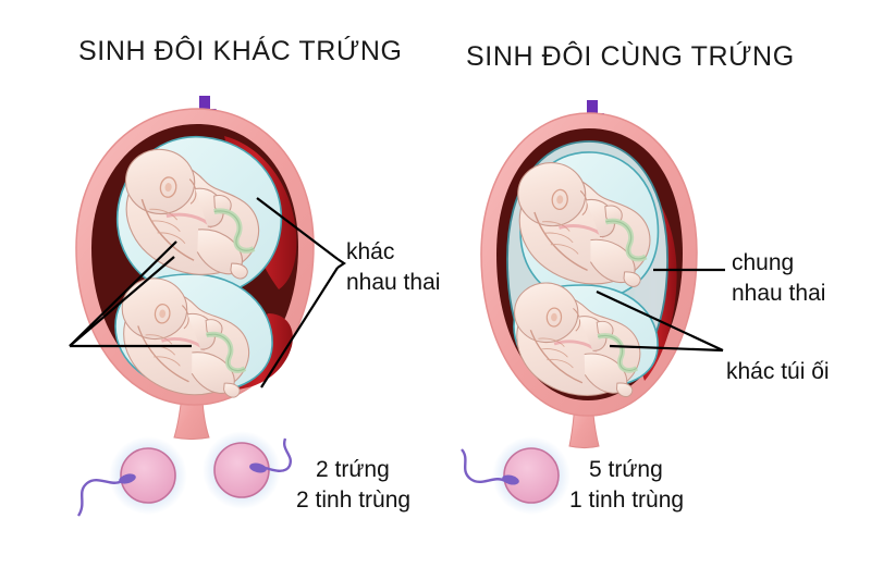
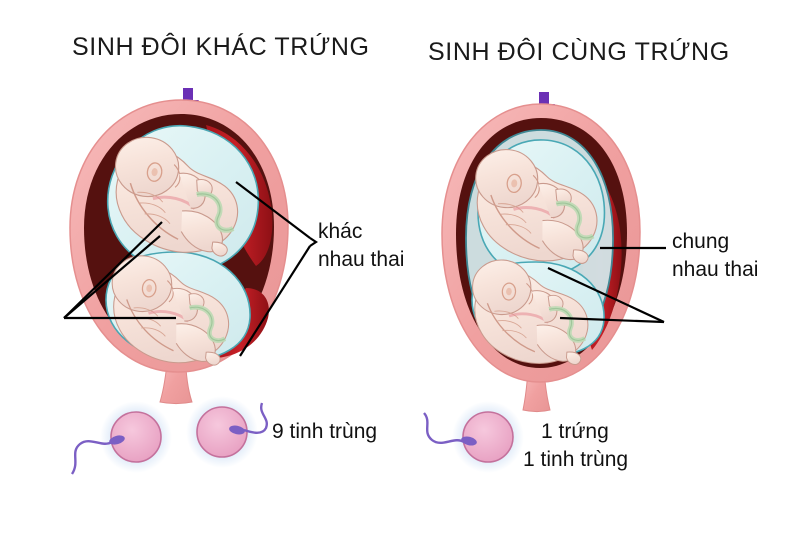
  SINH ĐÔI KHÁC TRỨNG
  SINH ĐÔI CÙNG TRỨNG
  khác
  nhau thai
  chung
  nhau thai
- khác túi ối
- 2 trứng
- 2 tinh trùng
+ 9 tinh trùng
- 5 trứng
+ 1 trứng
  1 tinh trùng
